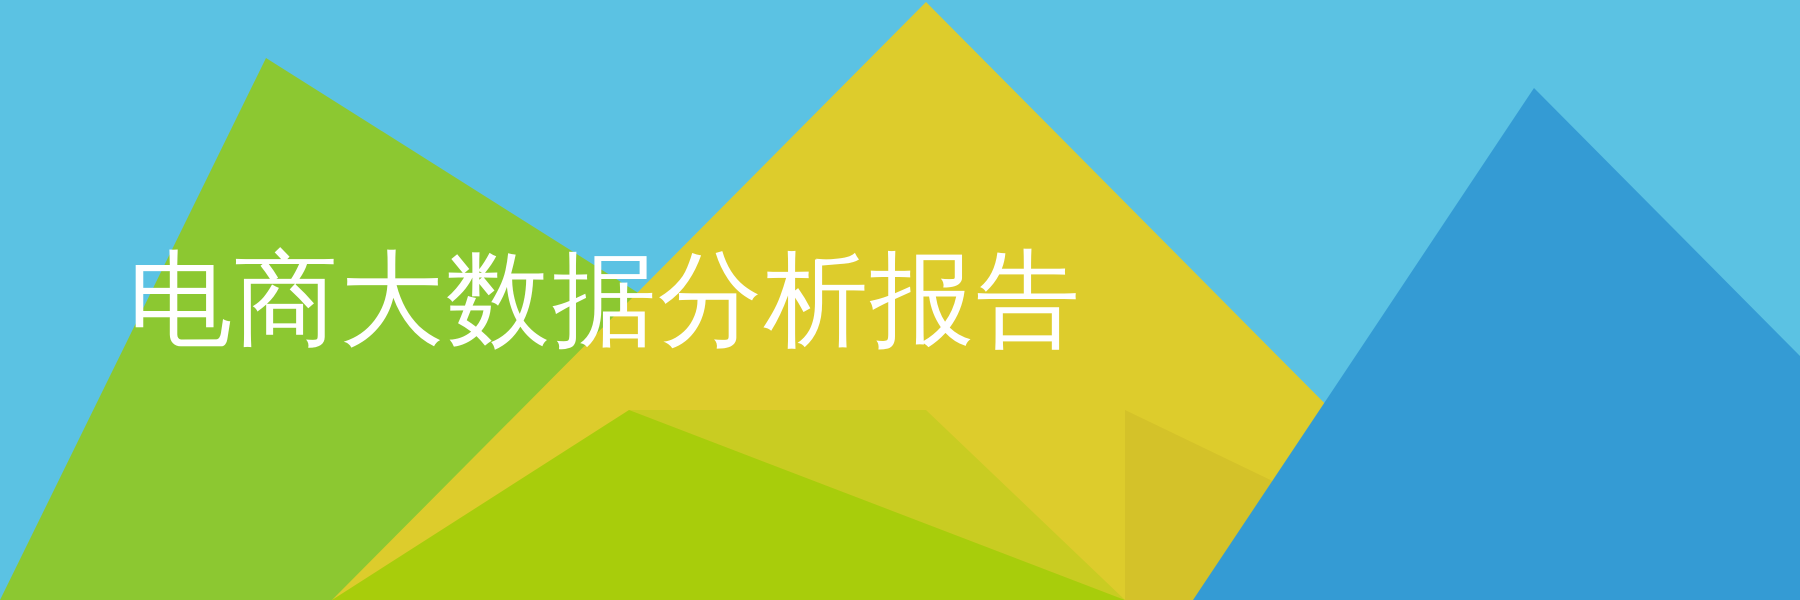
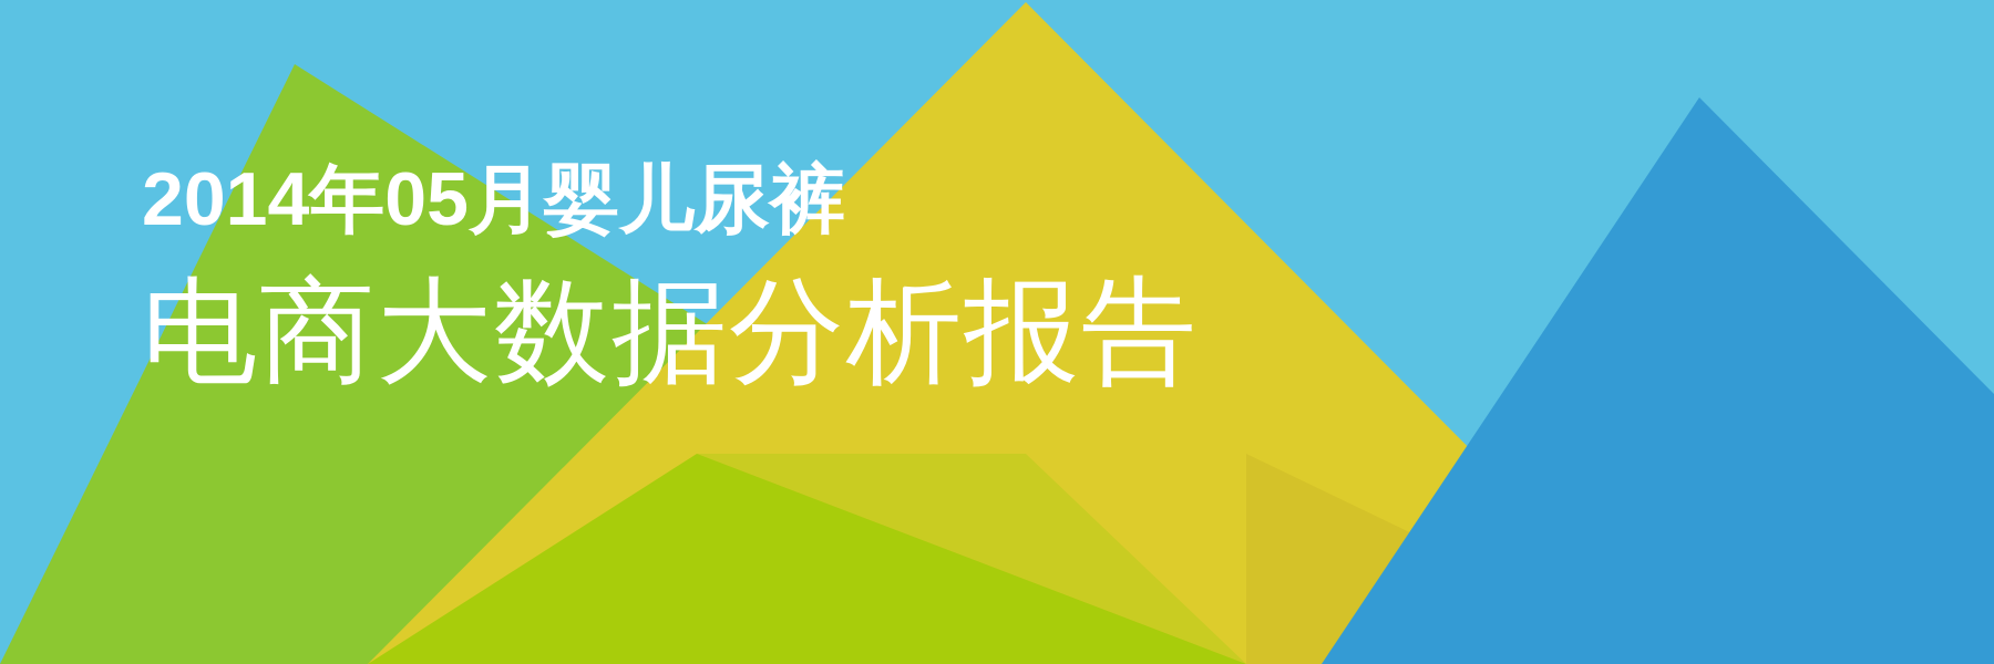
+ 2014年05月婴儿尿裤
  电商大数据分析报告
